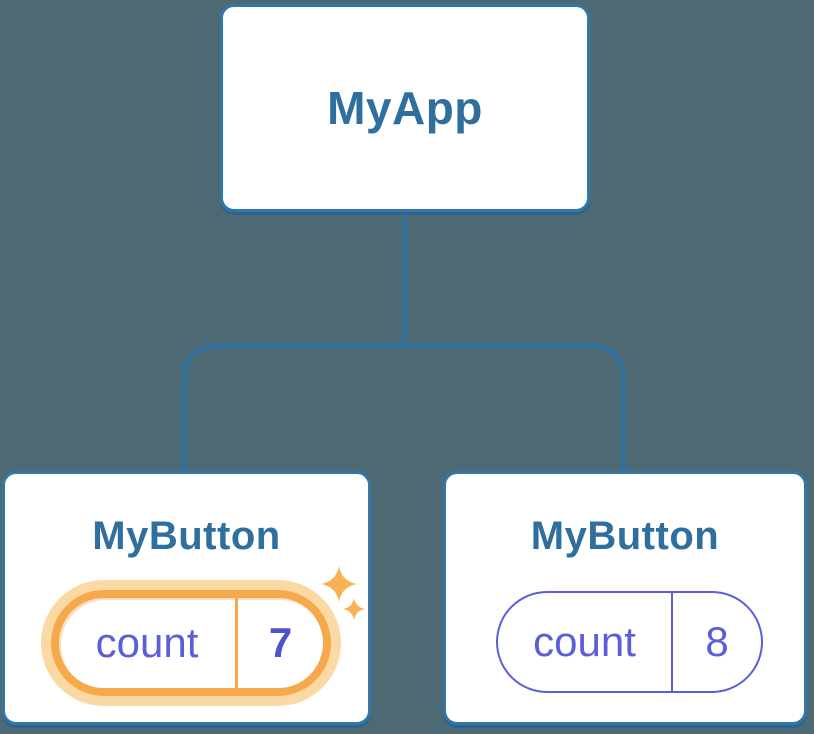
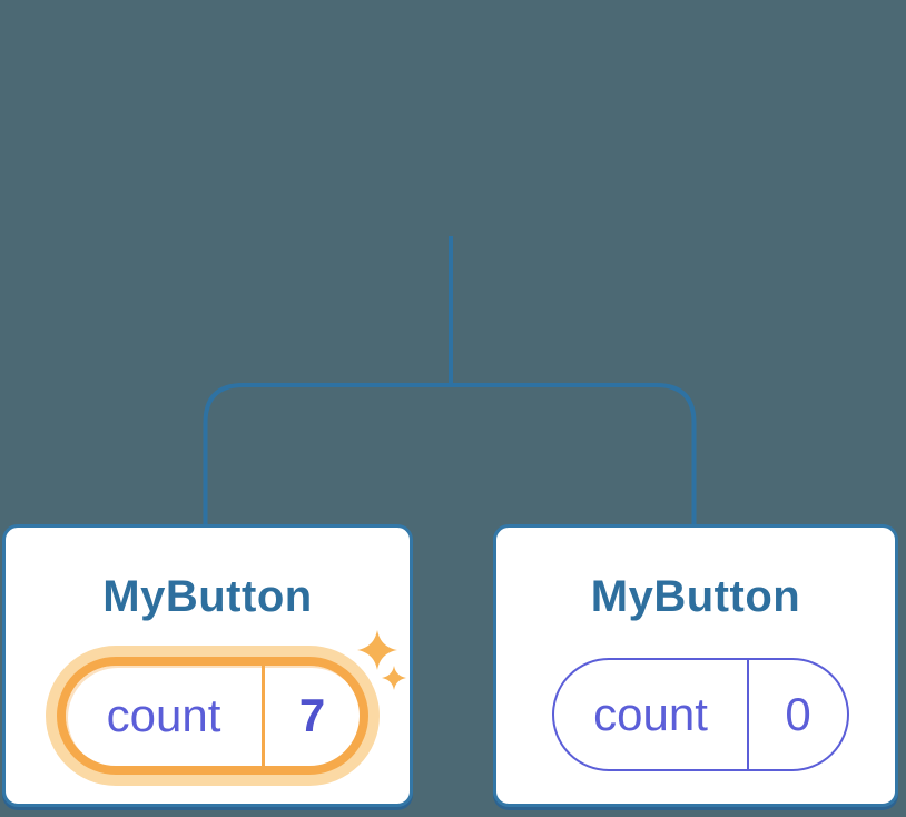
- MyApp
  MyButton
  count
  7
  MyButton
  count
- 8
+ 0
